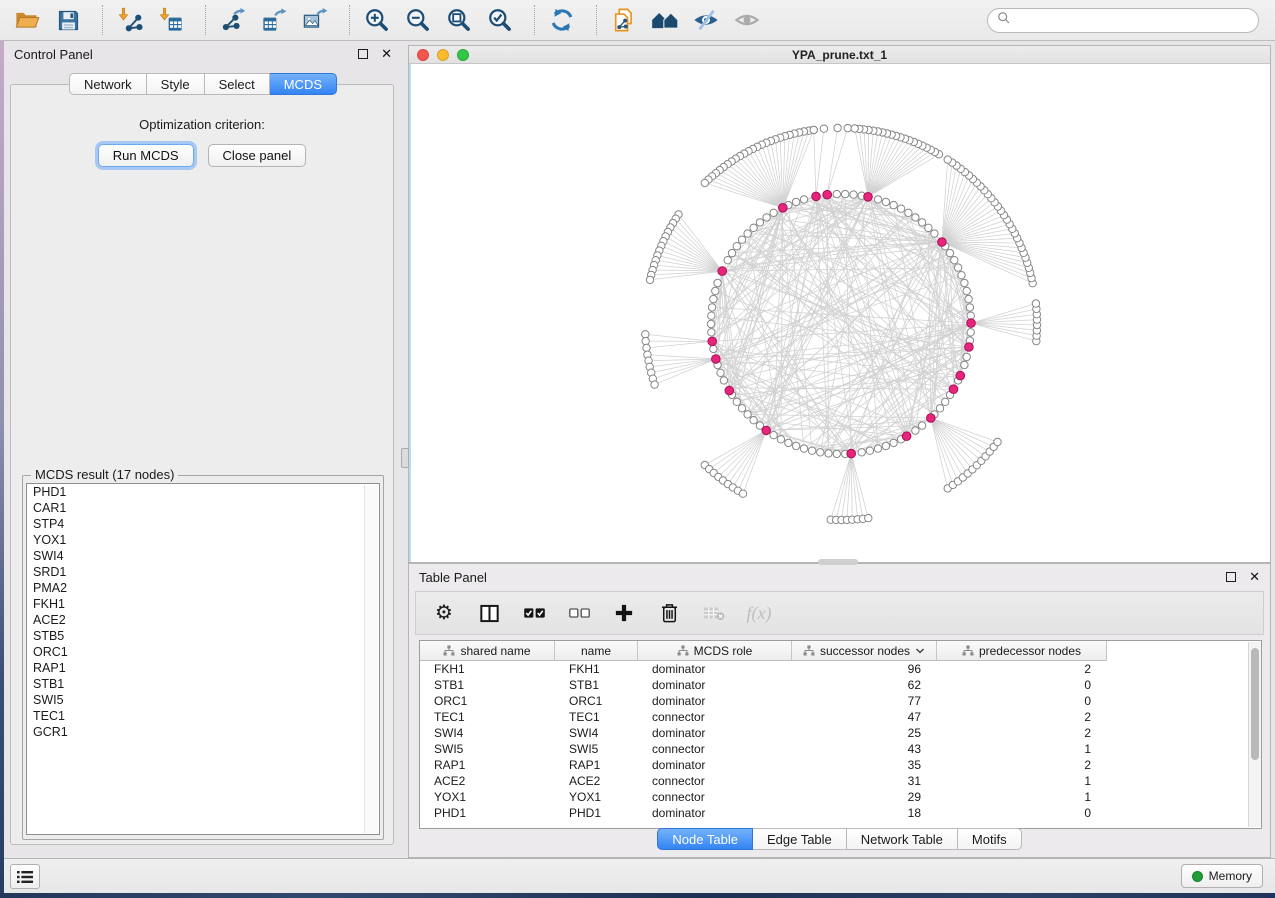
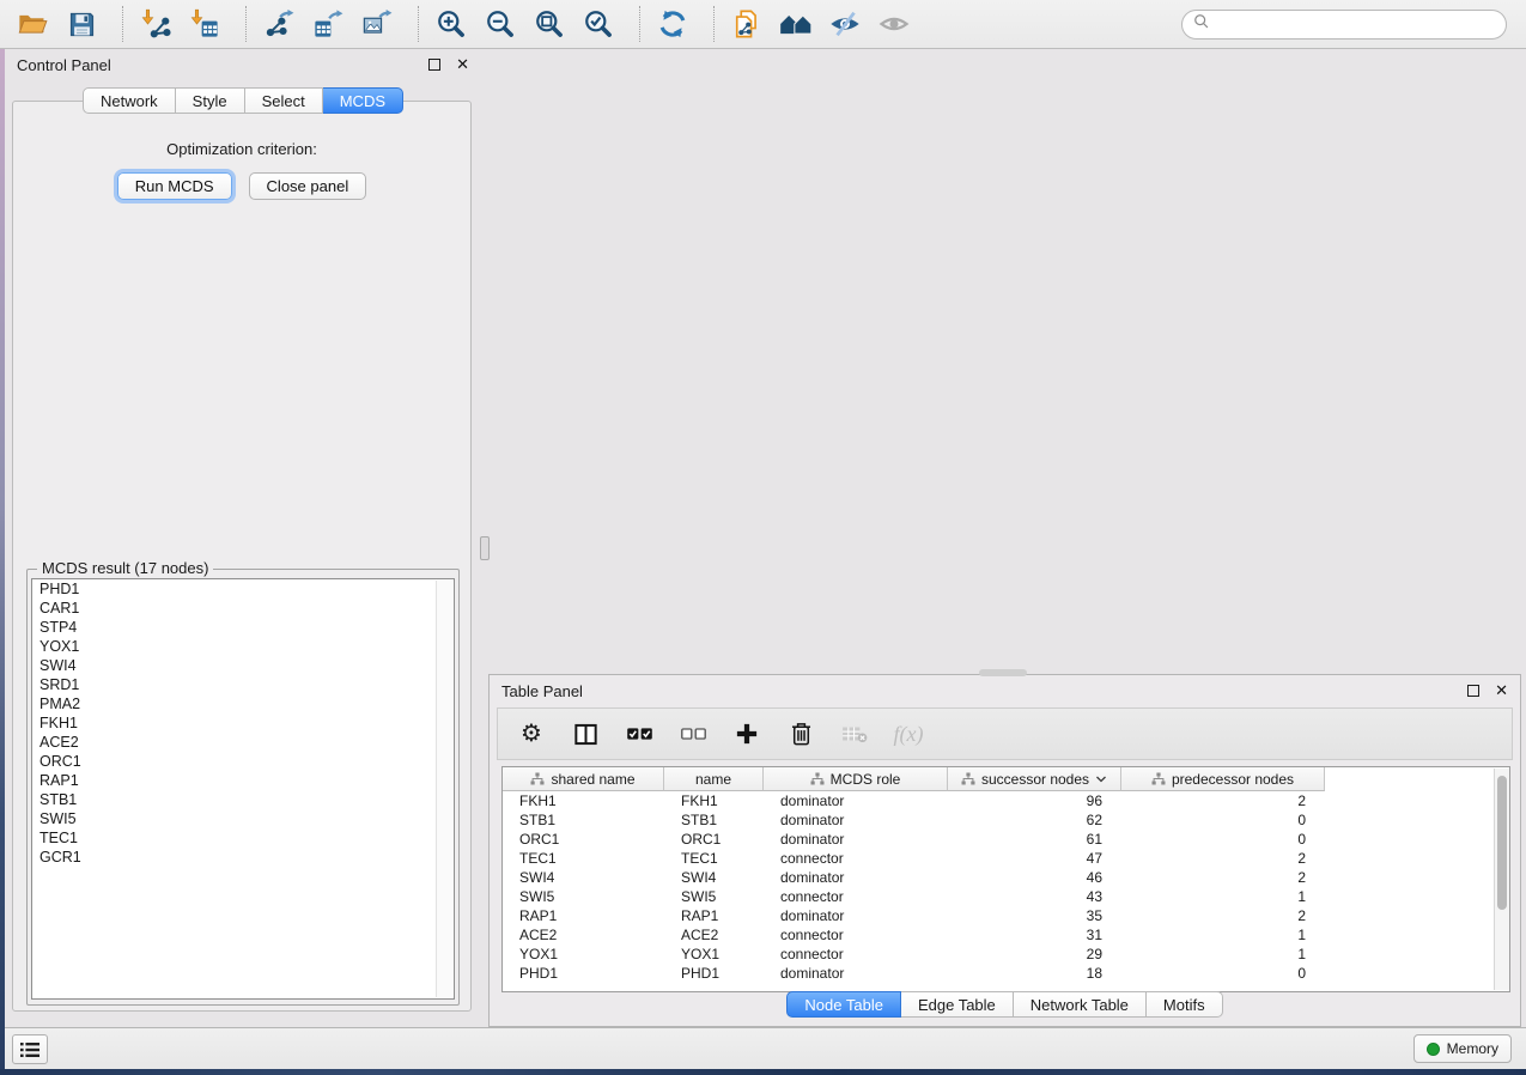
  Control Panel
  ✕
  Network
  Style
  Select
  MCDS
  Optimization criterion:
  Run MCDS
  Close panel
  MCDS result (17 nodes)
  PHD1
  CAR1
  STP4
  YOX1
  SWI4
  SRD1
  PMA2
  FKH1
  ACE2
- STB5
  ORC1
  RAP1
  STB1
  SWI5
  TEC1
  GCR1
- YPA_prune.txt_1
  Table Panel
  ✕
  ⚙
  f(x)
  shared name
  name
  MCDS role
  successor nodes
  predecessor nodes
  FKH1
  FKH1
  dominator
  96
  2
  STB1
  STB1
  dominator
  62
  0
  ORC1
  ORC1
  dominator
- 77
+ 61
  0
  TEC1
  TEC1
  connector
  47
  2
  SWI4
  SWI4
  dominator
- 25
+ 46
  2
  SWI5
  SWI5
  connector
  43
  1
  RAP1
  RAP1
  dominator
  35
  2
  ACE2
  ACE2
  connector
  31
  1
  YOX1
  YOX1
  connector
  29
  1
  PHD1
  PHD1
  dominator
  18
  0
  Node Table
  Edge Table
  Network Table
  Motifs
  Memory
